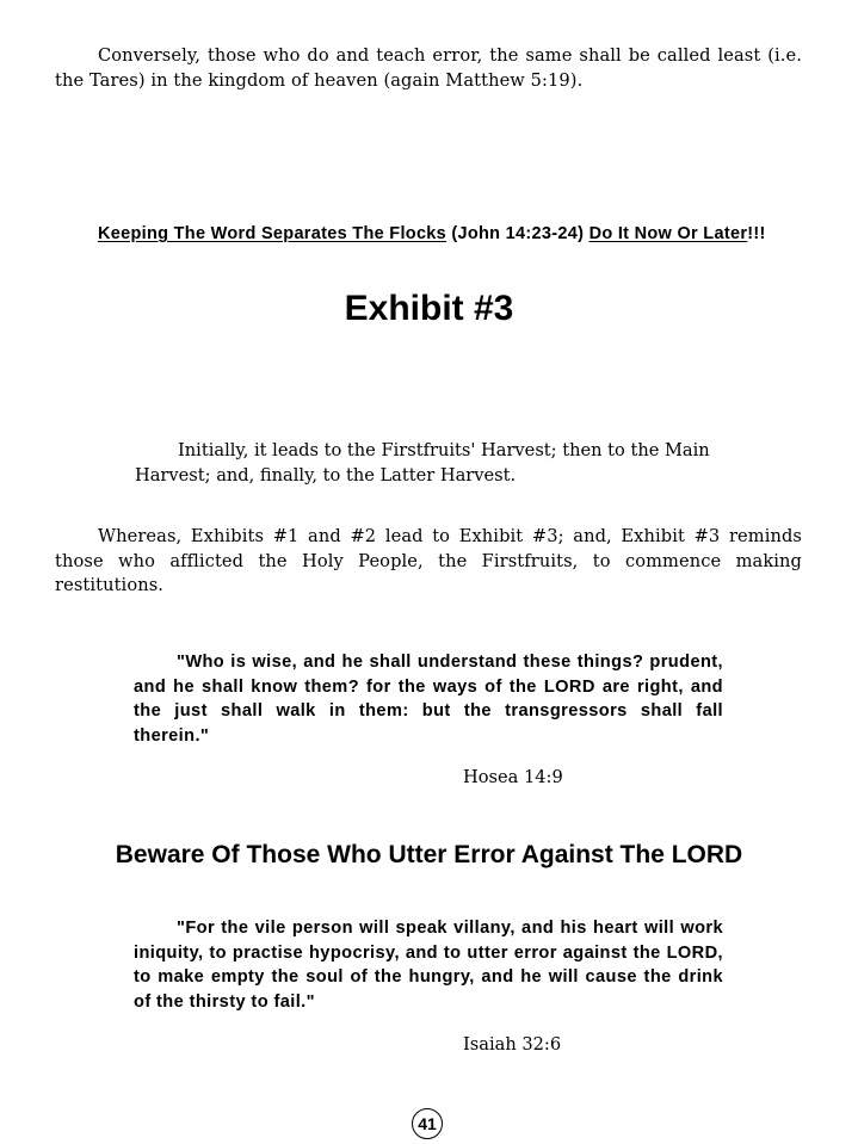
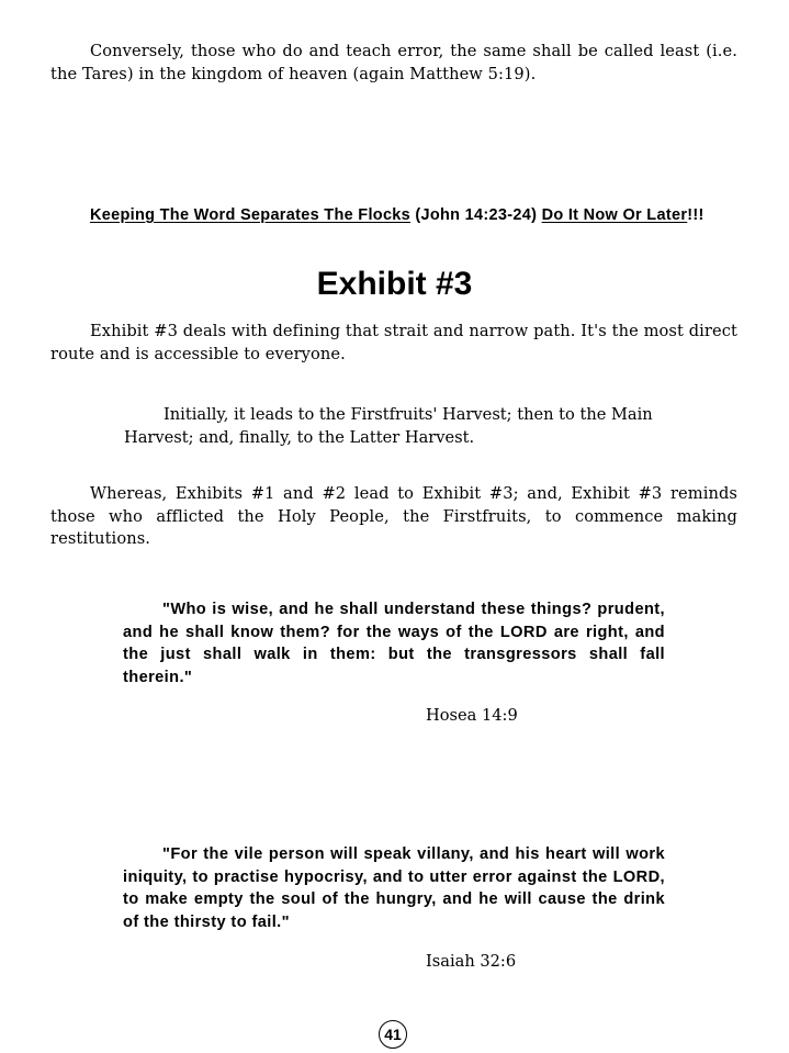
  Conversely, those who do and teach error, the same shall be called least (i.e. the Tares) in the kingdom of heaven (again Matthew 5:19).
  Keeping The Word Separates The Flocks (John 14:23-24) Do It Now Or Later!!!
  Exhibit #3
+ Exhibit #3 deals with defining that strait and narrow path. It's the most direct route and is accessible to everyone.
  Initially, it leads to the Firstfruits' Harvest; then to the Main Harvest; and, finally, to the Latter Harvest.
  Whereas, Exhibits #1 and #2 lead to Exhibit #3; and, Exhibit #3 reminds those who afflicted the Holy People, the Firstfruits, to commence making restitutions.
  "Who is wise, and he shall understand these things? prudent, and he shall know them? for the ways of the LORD are right, and the just shall walk in them: but the transgressors shall fall therein."
  Hosea 14:9
- Beware Of Those Who Utter Error Against The LORD
  "For the vile person will speak villany, and his heart will work iniquity, to practise hypocrisy, and to utter error against the LORD, to make empty the soul of the hungry, and he will cause the drink of the thirsty to fail."
  Isaiah 32:6
  41
